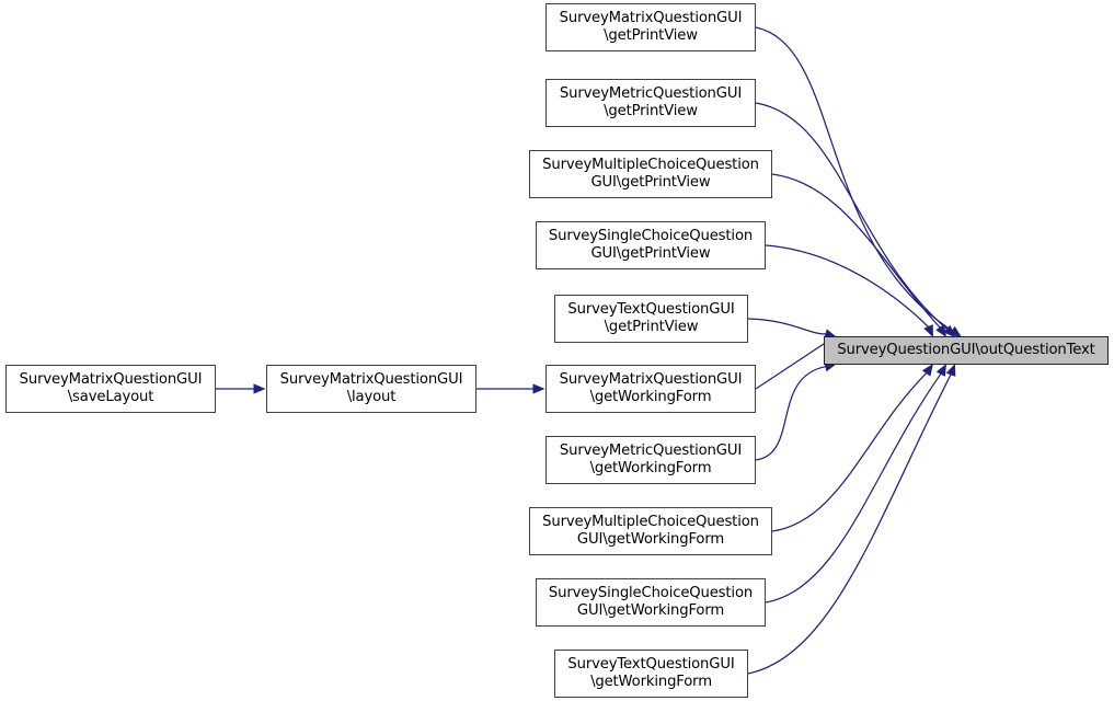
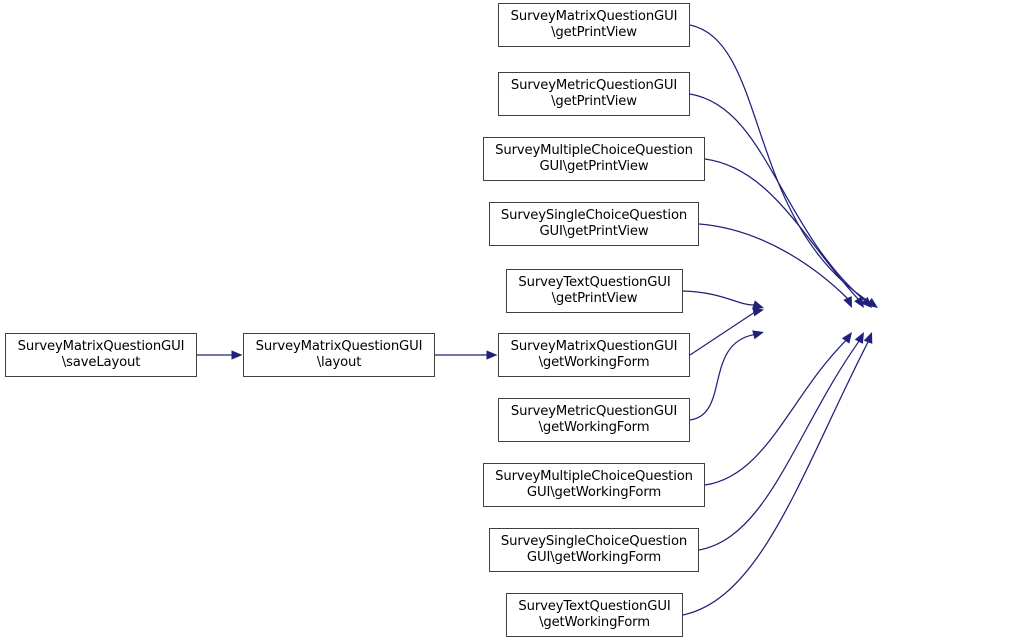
  SurveyMatrixQuestionGUI
  \getPrintView
  SurveyMetricQuestionGUI
  \getPrintView
  SurveyMultipleChoiceQuestion
  GUI\getPrintView
  SurveySingleChoiceQuestion
  GUI\getPrintView
  SurveyTextQuestionGUI
  \getPrintView
  SurveyMatrixQuestionGUI
  \getWorkingForm
  SurveyMetricQuestionGUI
  \getWorkingForm
  SurveyMultipleChoiceQuestion
  GUI\getWorkingForm
  SurveySingleChoiceQuestion
  GUI\getWorkingForm
  SurveyTextQuestionGUI
  \getWorkingForm
  SurveyMatrixQuestionGUI
  \saveLayout
  SurveyMatrixQuestionGUI
  \layout
- SurveyQuestionGUI\outQuestionText
